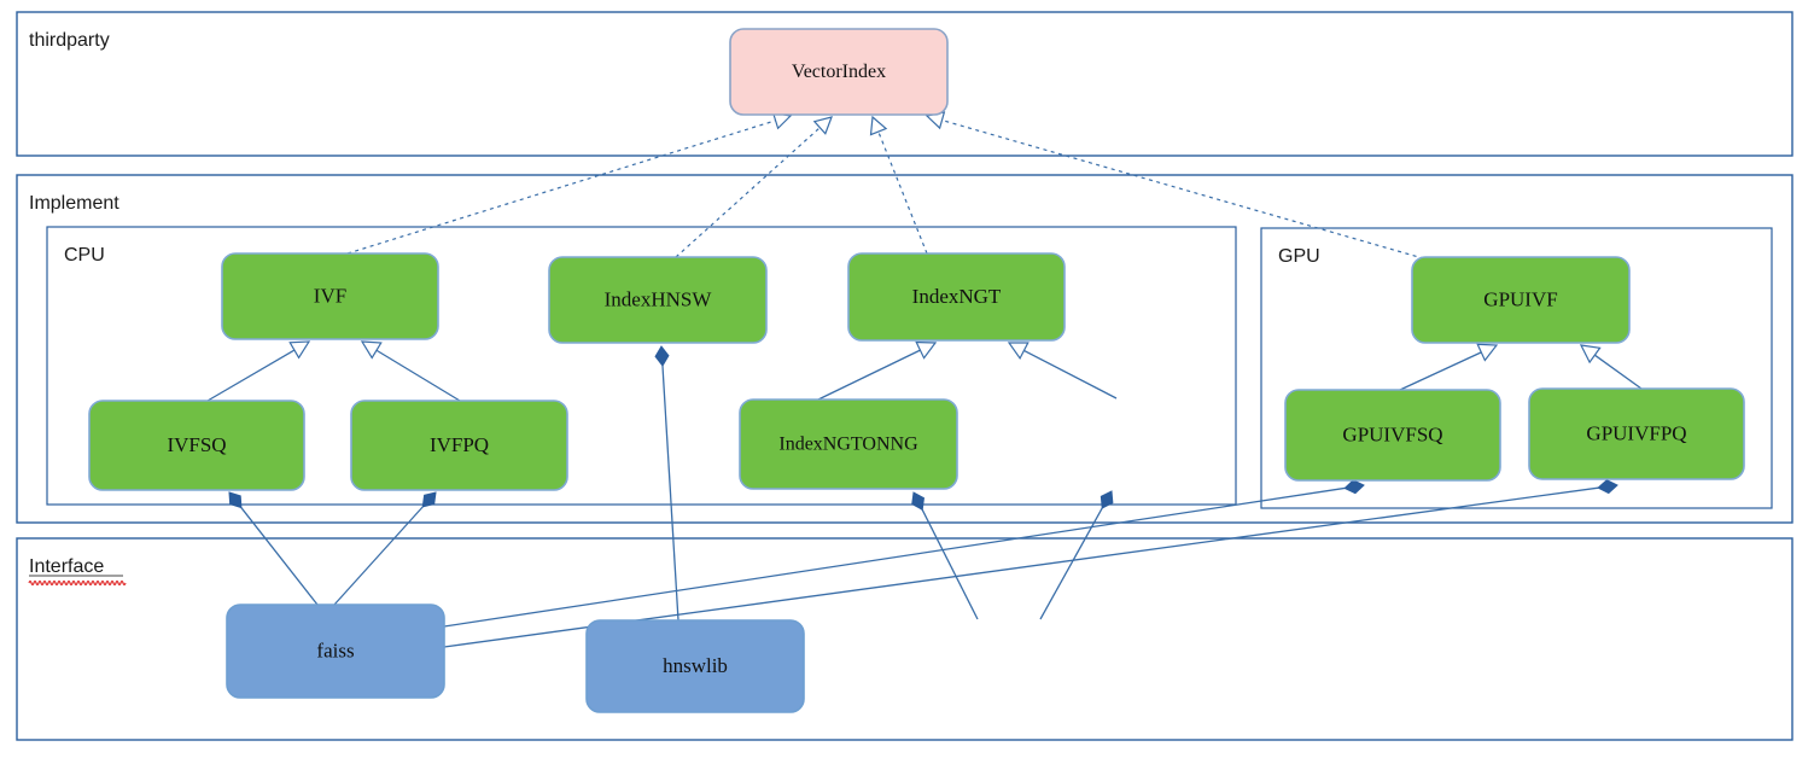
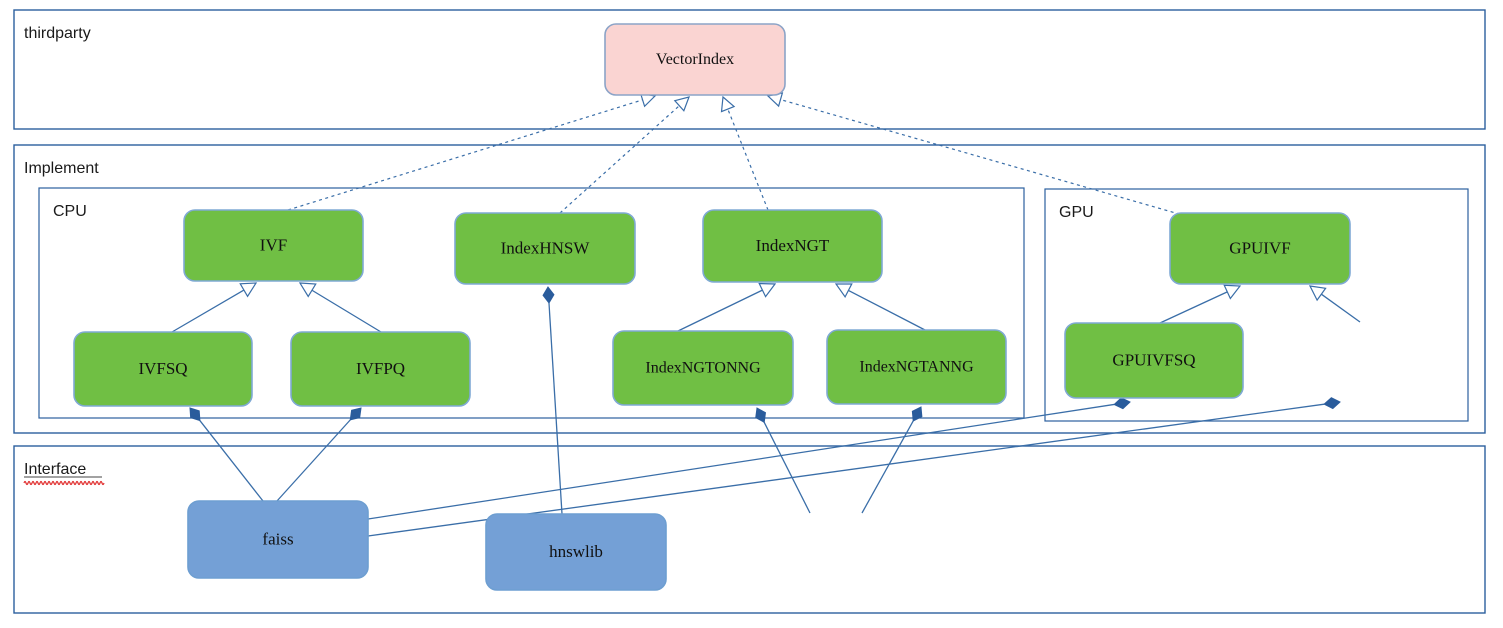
  thirdparty
  Implement
  CPU
  GPU
  Interface
  VectorIndex
  IVF
  IndexHNSW
  IndexNGT
  GPUIVF
  IVFSQ
  IVFPQ
  IndexNGTONNG
+ IndexNGTANNG
  GPUIVFSQ
- GPUIVFPQ
  faiss
  hnswlib
